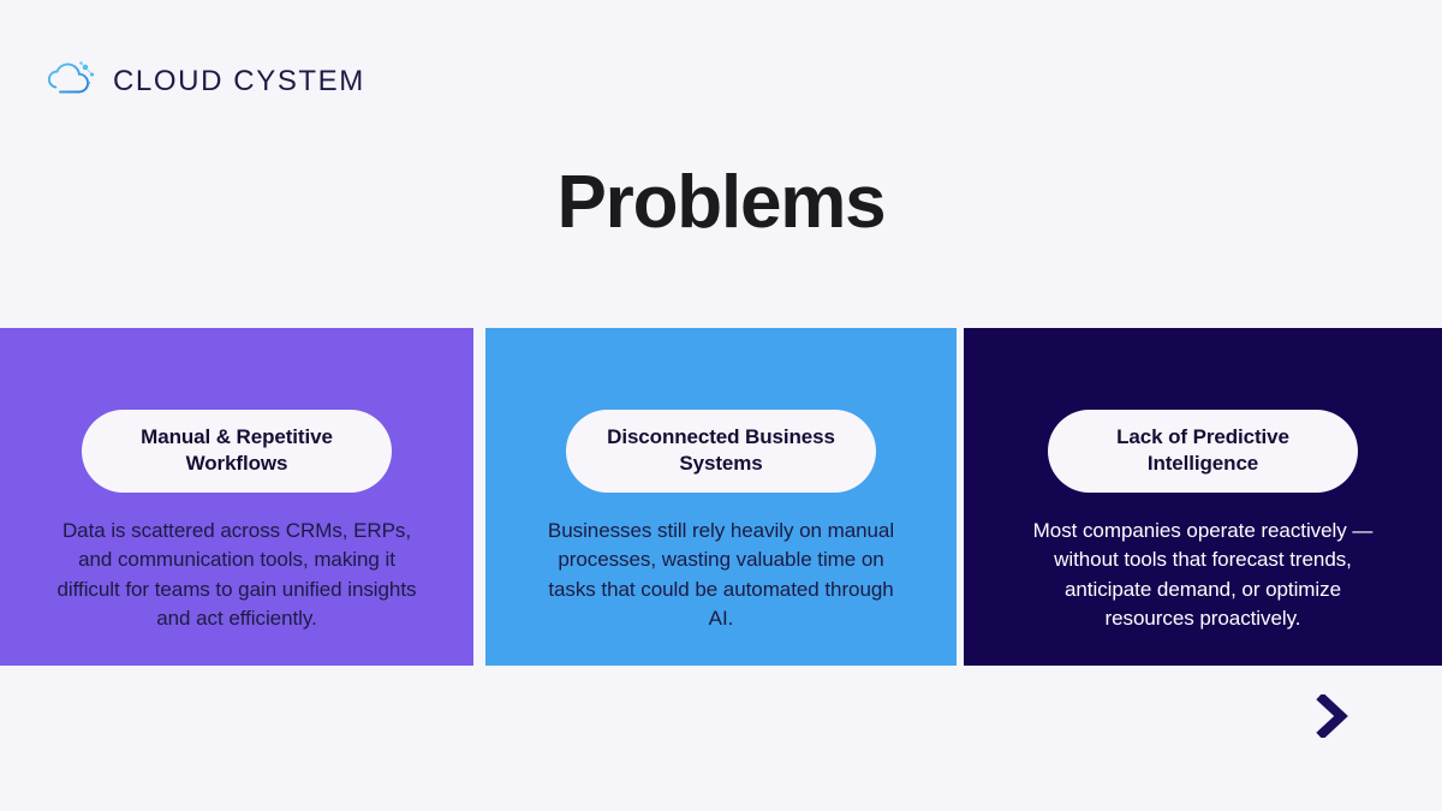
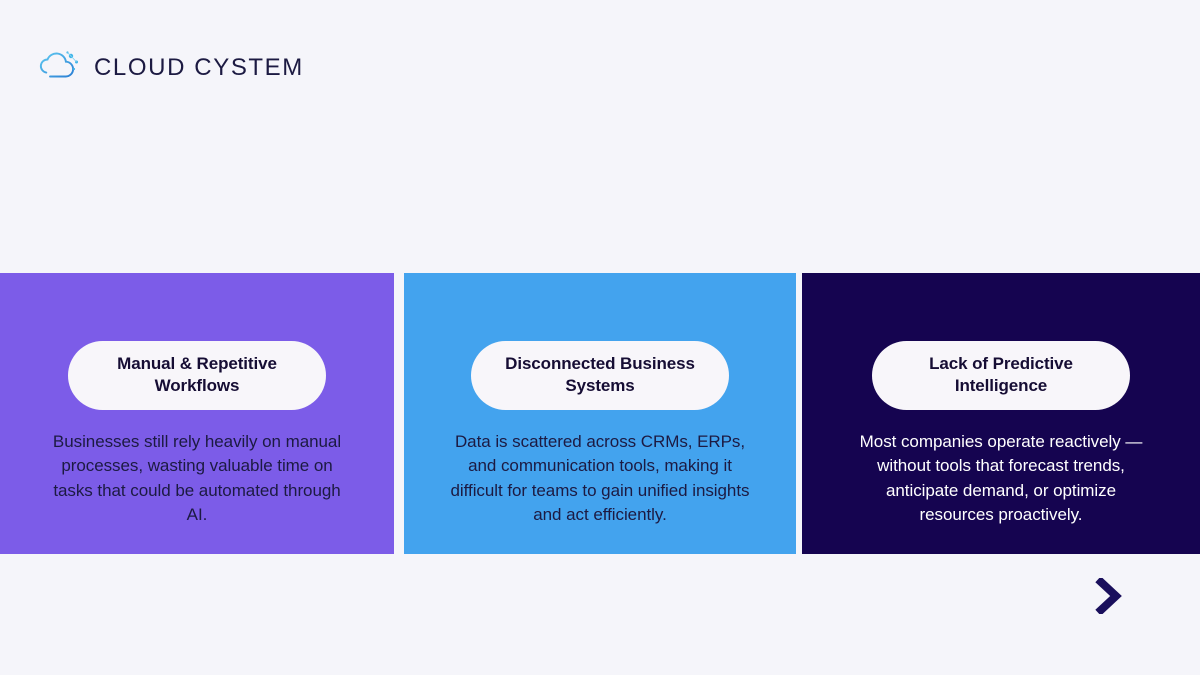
  CLOUD CYSTEM
- Problems
  Manual & Repetitive Workflows
- Data is scattered across CRMs, ERPs, and communication tools, making it difficult for teams to gain unified insights and act efficiently.
+ Businesses still rely heavily on manual processes, wasting valuable time on tasks that could be automated through AI.
  Disconnected Business Systems
- Businesses still rely heavily on manual processes, wasting valuable time on tasks that could be automated through AI.
+ Data is scattered across CRMs, ERPs, and communication tools, making it difficult for teams to gain unified insights and act efficiently.
  Lack of Predictive Intelligence
  Most companies operate reactively — without tools that forecast trends, anticipate demand, or optimize resources proactively.
